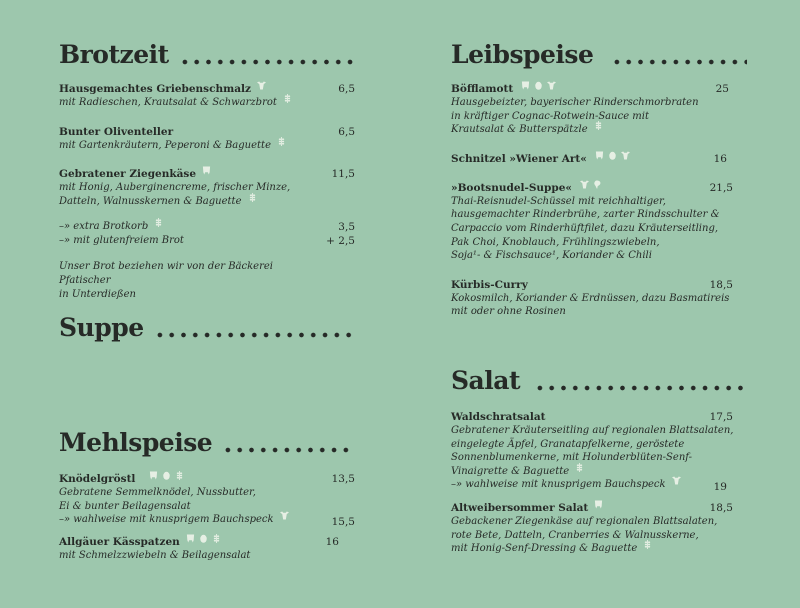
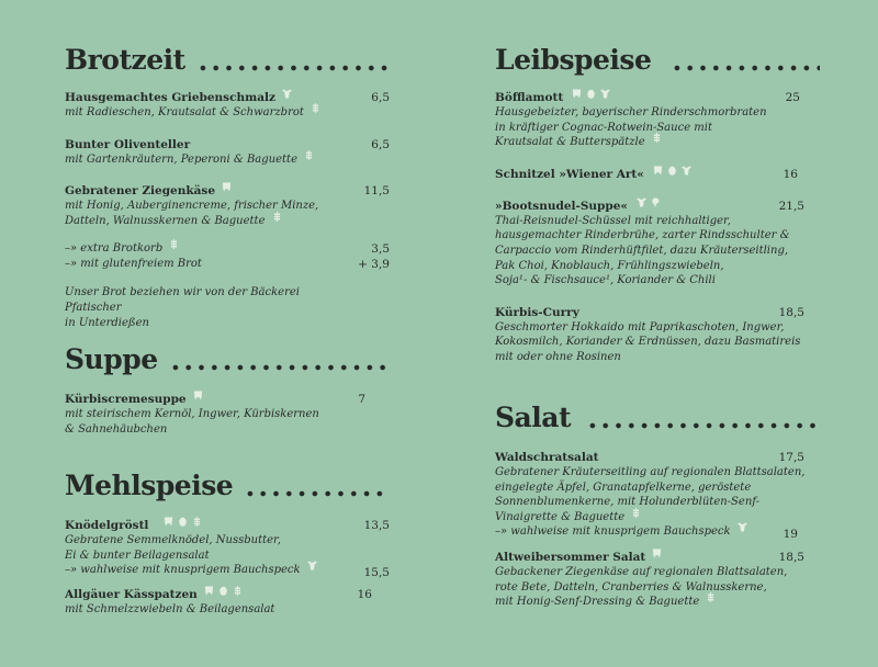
  Brotzeit
  Hausgemachtes Griebenschmalz
  6,5
  mit Radieschen, Krautsalat & Schwarzbrot
  Bunter Oliventeller
  6,5
  mit Gartenkräutern, Peperoni & Baguette
  Gebratener Ziegenkäse
  11,5
  mit Honig, Auberginencreme, frischer Minze,
  Datteln, Walnusskernen & Baguette
  –» extra Brotkorb
  3,5
  –» mit glutenfreiem Brot
- + 2,5
+ + 3,9
  Unser Brot beziehen wir von der Bäckerei Pfatischer
  in Unterdießen
  Suppe
+ Kürbiscremesuppe
+ 7
+ mit steirischem Kernöl, Ingwer, Kürbiskernen
+ & Sahnehäubchen
  Mehlspeise
  Knödelgröstl
  13,5
  Gebratene Semmelknödel, Nussbutter,
  Ei & bunter Beilagensalat
  –» wahlweise mit knusprigem Bauchspeck
  15,5
  Allgäuer Kässpatzen
  16
  mit Schmelzzwiebeln & Beilagensalat
  Leibspeise
  Böfflamott
  25
  Hausgebeizter, bayerischer Rinderschmorbraten
  in kräftiger Cognac-Rotwein-Sauce mit
  Krautsalat & Butterspätzle
  Schnitzel »Wiener Art«
  16
  »Bootsnudel-Suppe«
  21,5
  Thai-Reisnudel-Schüssel mit reichhaltiger,
  hausgemachter Rinderbrühe, zarter Rindsschulter &
  Carpaccio vom Rinderhüftfilet, dazu Kräuterseitling,
  Pak Choi, Knoblauch, Frühlingszwiebeln,
  Soja¹- & Fischsauce¹, Koriander & Chili
  Kürbis-Curry
  18,5
+ Geschmorter Hokkaido mit Paprikaschoten, Ingwer,
  Kokosmilch, Koriander & Erdnüssen, dazu Basmatireis
  mit oder ohne Rosinen
  Salat
  Waldschratsalat
  17,5
  Gebratener Kräuterseitling auf regionalen Blattsalaten,
  eingelegte Äpfel, Granatapfelkerne, geröstete
  Sonnenblumenkerne, mit Holunderblüten-Senf-
  Vinaigrette & Baguette
  –» wahlweise mit knusprigem Bauchspeck
  19
  Altweibersommer Salat
  18,5
  Gebackener Ziegenkäse auf regionalen Blattsalaten,
  rote Bete, Datteln, Cranberries & Walnusskerne,
  mit Honig-Senf-Dressing & Baguette
